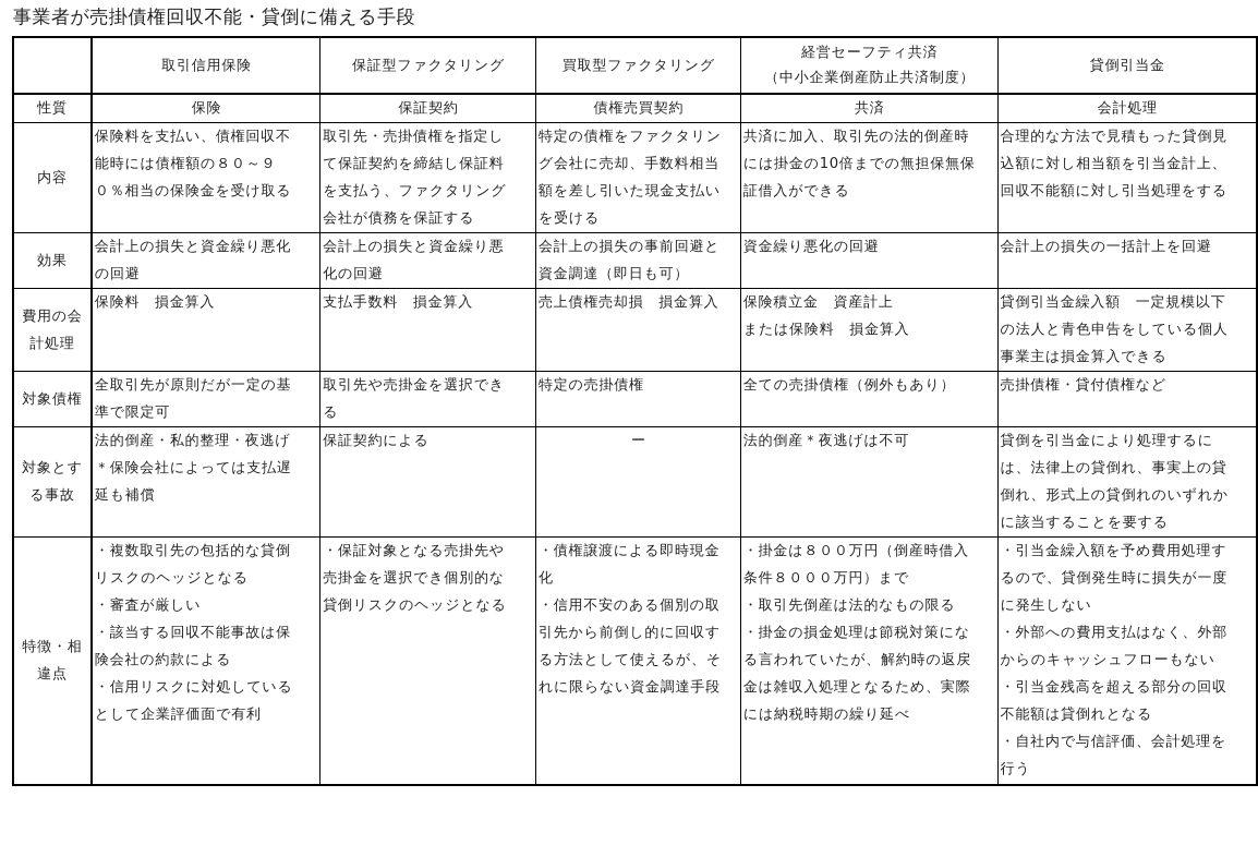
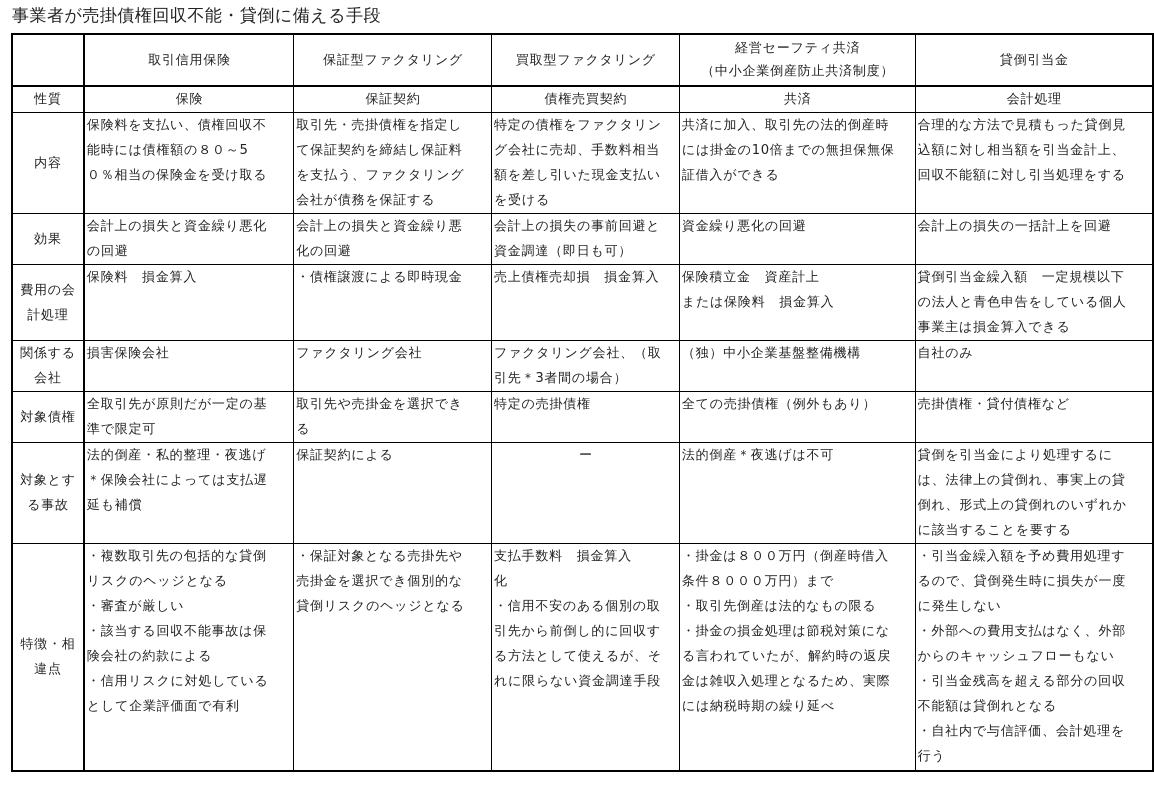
  事業者が売掛債権回収不能・貸倒に備える手段
  	取引信用保険	保証型ファクタリング	買取型ファクタリング	経営セーフティ共済 （中小企業倒産防止共済制度）	貸倒引当金
  性質	保険	保証契約	債権売買契約	共済	会計処理
- 内容	保険料を支払い、債権回収不能時には債権額の８０～９０％相当の保険金を受け取る	取引先・売掛債権を指定して保証契約を締結し保証料を支払う、ファクタリング会社が債務を保証する	特定の債権をファクタリング会社に売却、手数料相当額を差し引いた現金支払いを受ける	共済に加入、取引先の法的倒産時には掛金の10倍までの無担保無保証借入ができる	合理的な方法で見積もった貸倒見込額に対し相当額を引当金計上、回収不能額に対し引当処理をする
+ 内容	保険料を支払い、債権回収不能時には債権額の８０～5０％相当の保険金を受け取る	取引先・売掛債権を指定して保証契約を締結し保証料を支払う、ファクタリング会社が債務を保証する	特定の債権をファクタリング会社に売却、手数料相当額を差し引いた現金支払いを受ける	共済に加入、取引先の法的倒産時には掛金の10倍までの無担保無保証借入ができる	合理的な方法で見積もった貸倒見込額に対し相当額を引当金計上、回収不能額に対し引当処理をする
  効果	会計上の損失と資金繰り悪化の回避	会計上の損失と資金繰り悪化の回避	会計上の損失の事前回避と資金調達（即日も可）	資金繰り悪化の回避	会計上の損失の一括計上を回避
- 費用の会計処理	保険料 損金算入	支払手数料 損金算入	売上債権売却損 損金算入	保険積立金 資産計上または保険料 損金算入	貸倒引当金繰入額 一定規模以下の法人と青色申告をしている個人事業主は損金算入できる
+ 費用の会計処理	保険料 損金算入	・債権譲渡による即時現金	売上債権売却損 損金算入	保険積立金 資産計上または保険料 損金算入	貸倒引当金繰入額 一定規模以下の法人と青色申告をしている個人事業主は損金算入できる
+ 関係する会社	損害保険会社	ファクタリング会社	ファクタリング会社、（取引先＊3者間の場合）	（独）中小企業基盤整備機構	自社のみ
  対象債権	全取引先が原則だが一定の基準で限定可	取引先や売掛金を選択できる	特定の売掛債権	全ての売掛債権（例外もあり）	売掛債権・貸付債権など
  対象とする事故	法的倒産・私的整理・夜逃げ＊保険会社によっては支払遅延も補償	保証契約による	ー	法的倒産＊夜逃げは不可	貸倒を引当金により処理するには、法律上の貸倒れ、事実上の貸倒れ、形式上の貸倒れのいずれかに該当することを要する
- 特徴・相違点	・複数取引先の包括的な貸倒リスクのヘッジとなる・審査が厳しい・該当する回収不能事故は保険会社の約款による・信用リスクに対処しているとして企業評価面で有利	・保証対象となる売掛先や売掛金を選択でき個別的な貸倒リスクのヘッジとなる	・債権譲渡による即時現金化・信用不安のある個別の取引先から前倒し的に回収する方法として使えるが、それに限らない資金調達手段	・掛金は８００万円（倒産時借入条件８０００万円）まで・取引先倒産は法的なもの限る・掛金の損金処理は節税対策になる言われていたが、解約時の返戻金は雑収入処理となるため、実際には納税時期の繰り延べ	・引当金繰入額を予め費用処理するので、貸倒発生時に損失が一度に発生しない・外部への費用支払はなく、外部からのキャッシュフローもない・引当金残高を超える部分の回収不能額は貸倒れとなる・自社内で与信評価、会計処理を行う
+ 特徴・相違点	・複数取引先の包括的な貸倒リスクのヘッジとなる・審査が厳しい・該当する回収不能事故は保険会社の約款による・信用リスクに対処しているとして企業評価面で有利	・保証対象となる売掛先や売掛金を選択でき個別的な貸倒リスクのヘッジとなる	支払手数料 損金算入化・信用不安のある個別の取引先から前倒し的に回収する方法として使えるが、それに限らない資金調達手段	・掛金は８００万円（倒産時借入条件８０００万円）まで・取引先倒産は法的なもの限る・掛金の損金処理は節税対策になる言われていたが、解約時の返戻金は雑収入処理となるため、実際には納税時期の繰り延べ	・引当金繰入額を予め費用処理するので、貸倒発生時に損失が一度に発生しない・外部への費用支払はなく、外部からのキャッシュフローもない・引当金残高を超える部分の回収不能額は貸倒れとなる・自社内で与信評価、会計処理を行う
